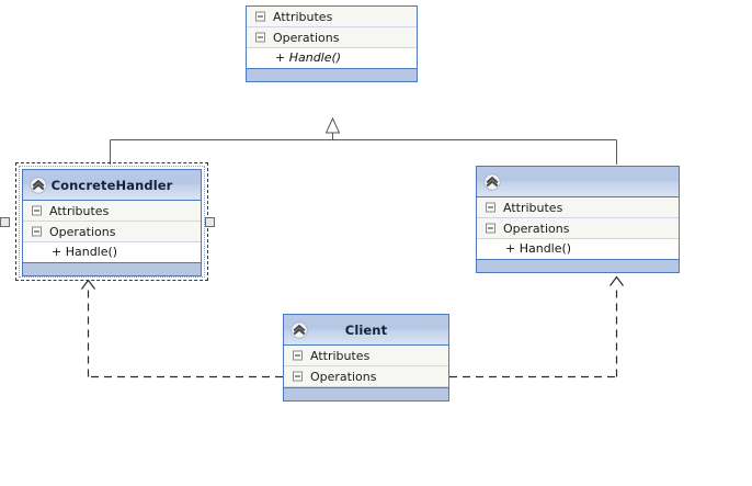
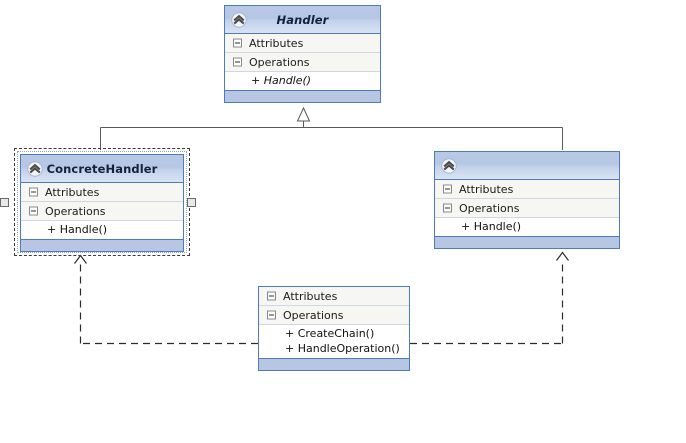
+ Handler
  Attributes
  Operations
  + Handle()
  ConcreteHandler
  Attributes
  Operations
  + Handle()
  Attributes
  Operations
  + Handle()
- Client
  Attributes
  Operations
+ + CreateChain()
+ + HandleOperation()
